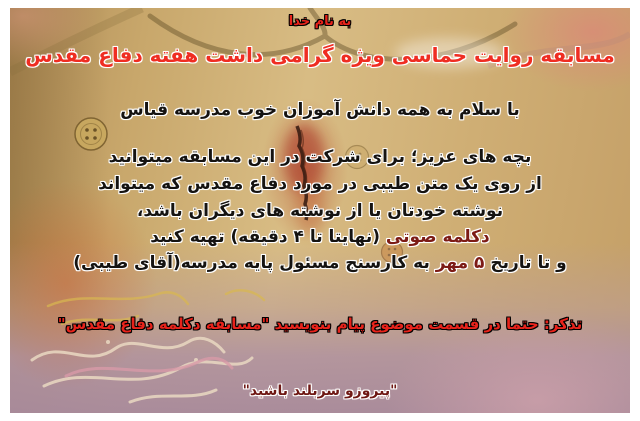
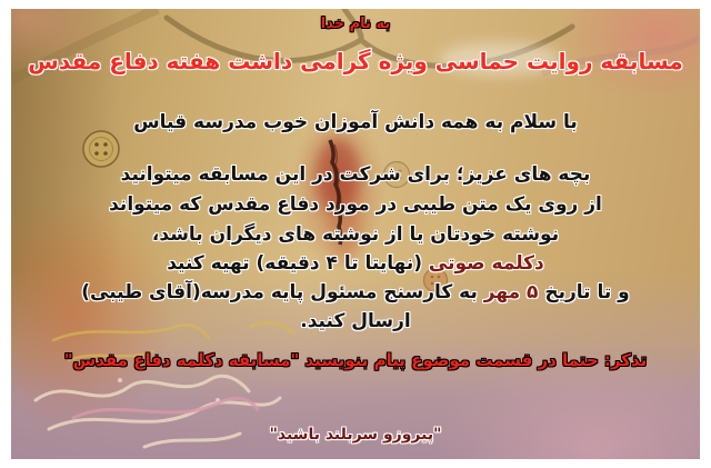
  به نام خدا
  مسابقه روایت حماسی ویژه گرامی داشت هفته دفاع مقدس
  با سلام به همه دانش آموزان خوب مدرسه قیاس
  بچه های عزیز؛ برای شرکت در این مسابقه میتوانید
  از روی یک متن طیبی در مورد دفاع مقدس که میتواند
  نوشته خودتان یا از نوشته های دیگران باشد،
  دکلمه صوتی (نهایتا تا ۴ دقیقه) تهیه کنید
  و تا تاریخ ۵ مهر به کارسنج مسئول پایه مدرسه(آقای طیبی)
+ ارسال کنید.
  تذکر: حتما در قسمت موضوع پیام بنویسید "مسابقه دکلمه دفاع مقدس"
  "پیروزو سربلند باشید"
